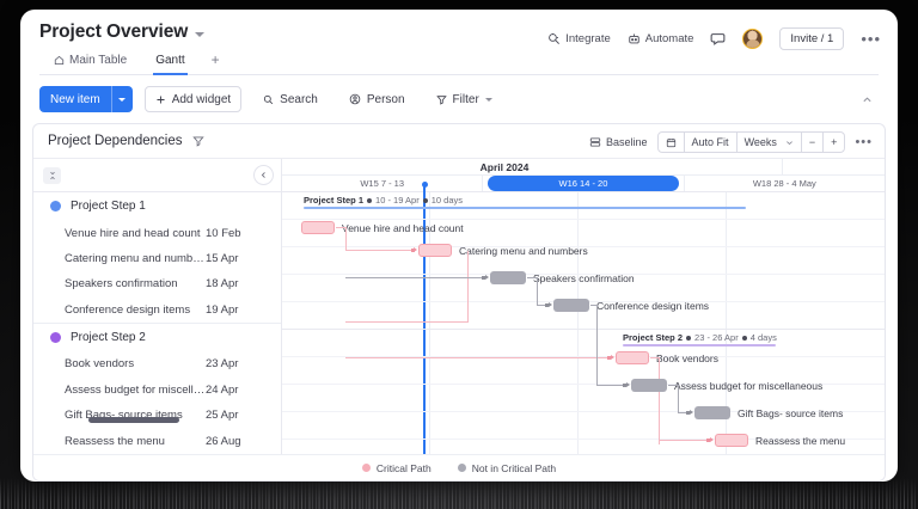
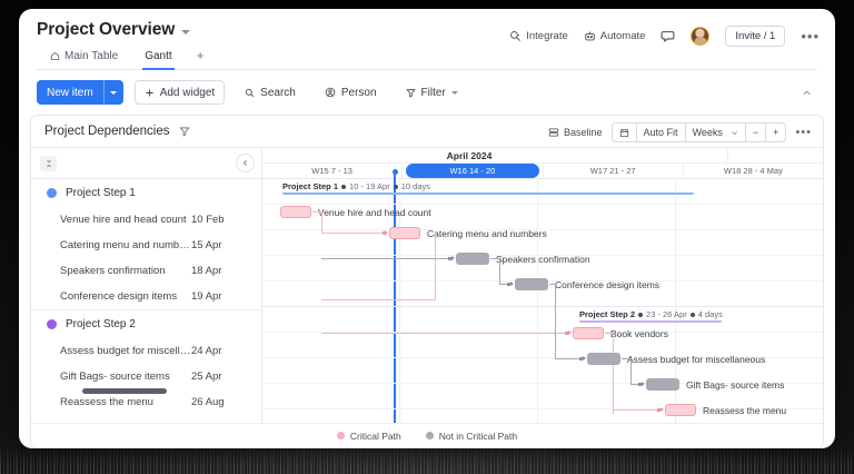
  Project Overview
  Integrate
  Automate
  Invite / 1
  •••
  Main Table
  Gantt
  +
  New item
  Add widget
  Search
  Person
  Filter
  Project Dependencies
  Baseline
  Auto Fit
  Weeks
  −
  +
  •••
  Project Step 1
  Venue hire and head count
  10 Feb
  Catering menu and number
  15 Apr
  Speakers confirmation
  18 Apr
  Conference design items
  19 Apr
  Project Step 2
- Book vendors
- 23 Apr
  Assess budget for miscellan
  24 Apr
  Gift Bags- source items
  25 Apr
  Reassess the menu
  26 Aug
  April 2024
  W15 7 - 13
  W16 14 - 20
+ W17 21 - 27
  W18 28 - 4 May
  Project Step 1 10 - 19 Apr 10 days
  enue hire and head count
  Catering menu and numbers
  peakers confirmation
  Conference design items
  Project Step 2 23 - 26 Apr 4 days
  ook vendors
  ssess budget for miscellaneous
  Gift Bags- source items
  Reassess the menu
  Critical Path
  Not in Critical Path
